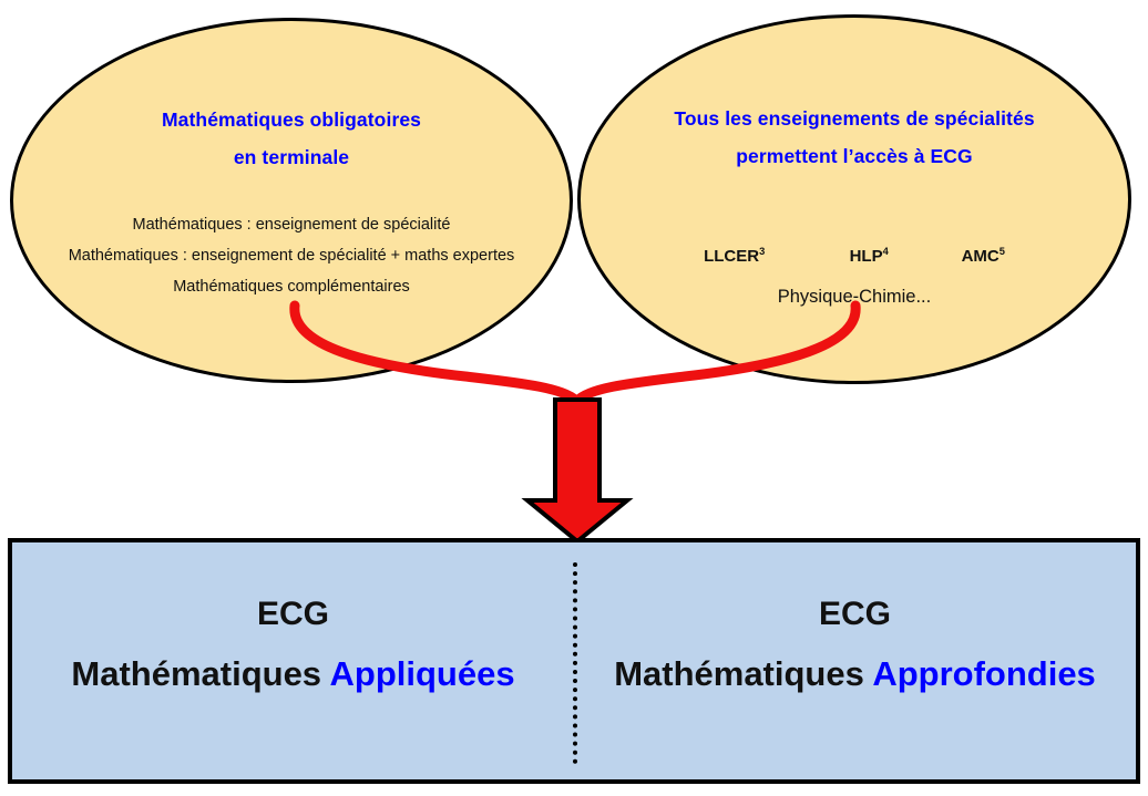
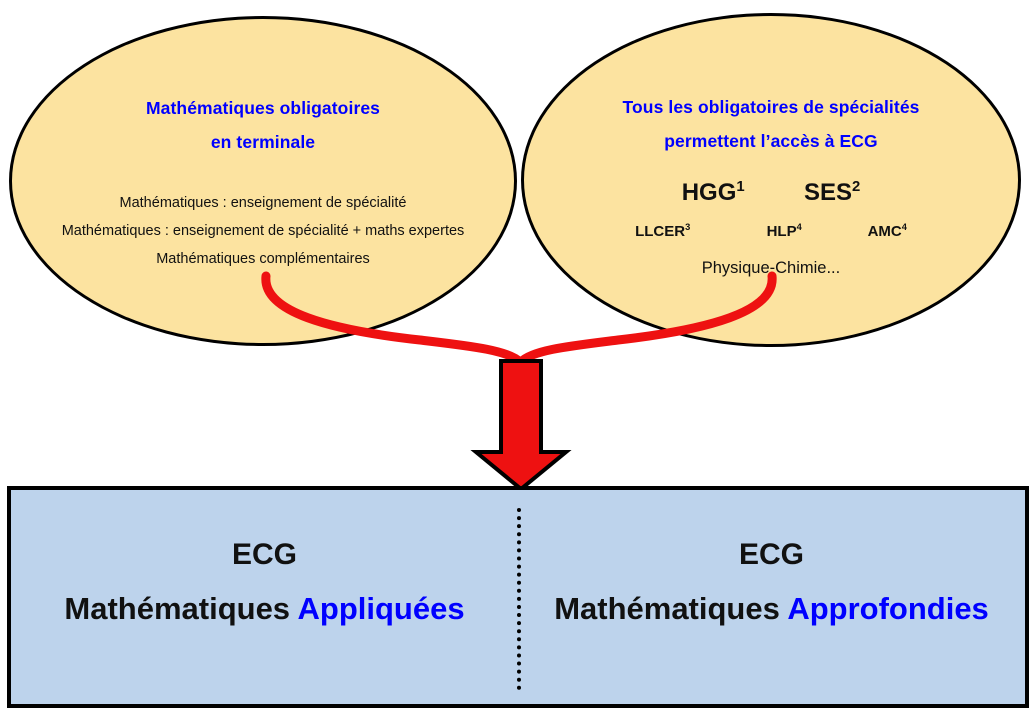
  Mathématiques obligatoires
  en terminale
  Mathématiques : enseignement de spécialité
  Mathématiques : enseignement de spécialité + maths expertes
  Mathématiques complémentaires
- Tous les enseignements de spécialités
+ Tous les obligatoires de spécialités
  permettent l’accès à ECG
+ HGG1 SES2
- LLCER3 HLP4 AMC5
+ LLCER3 HLP4 AMC4
  Physique-Chimie...
  ECG
  Mathématiques Appliquées
  ECG
  Mathématiques Approfondies
